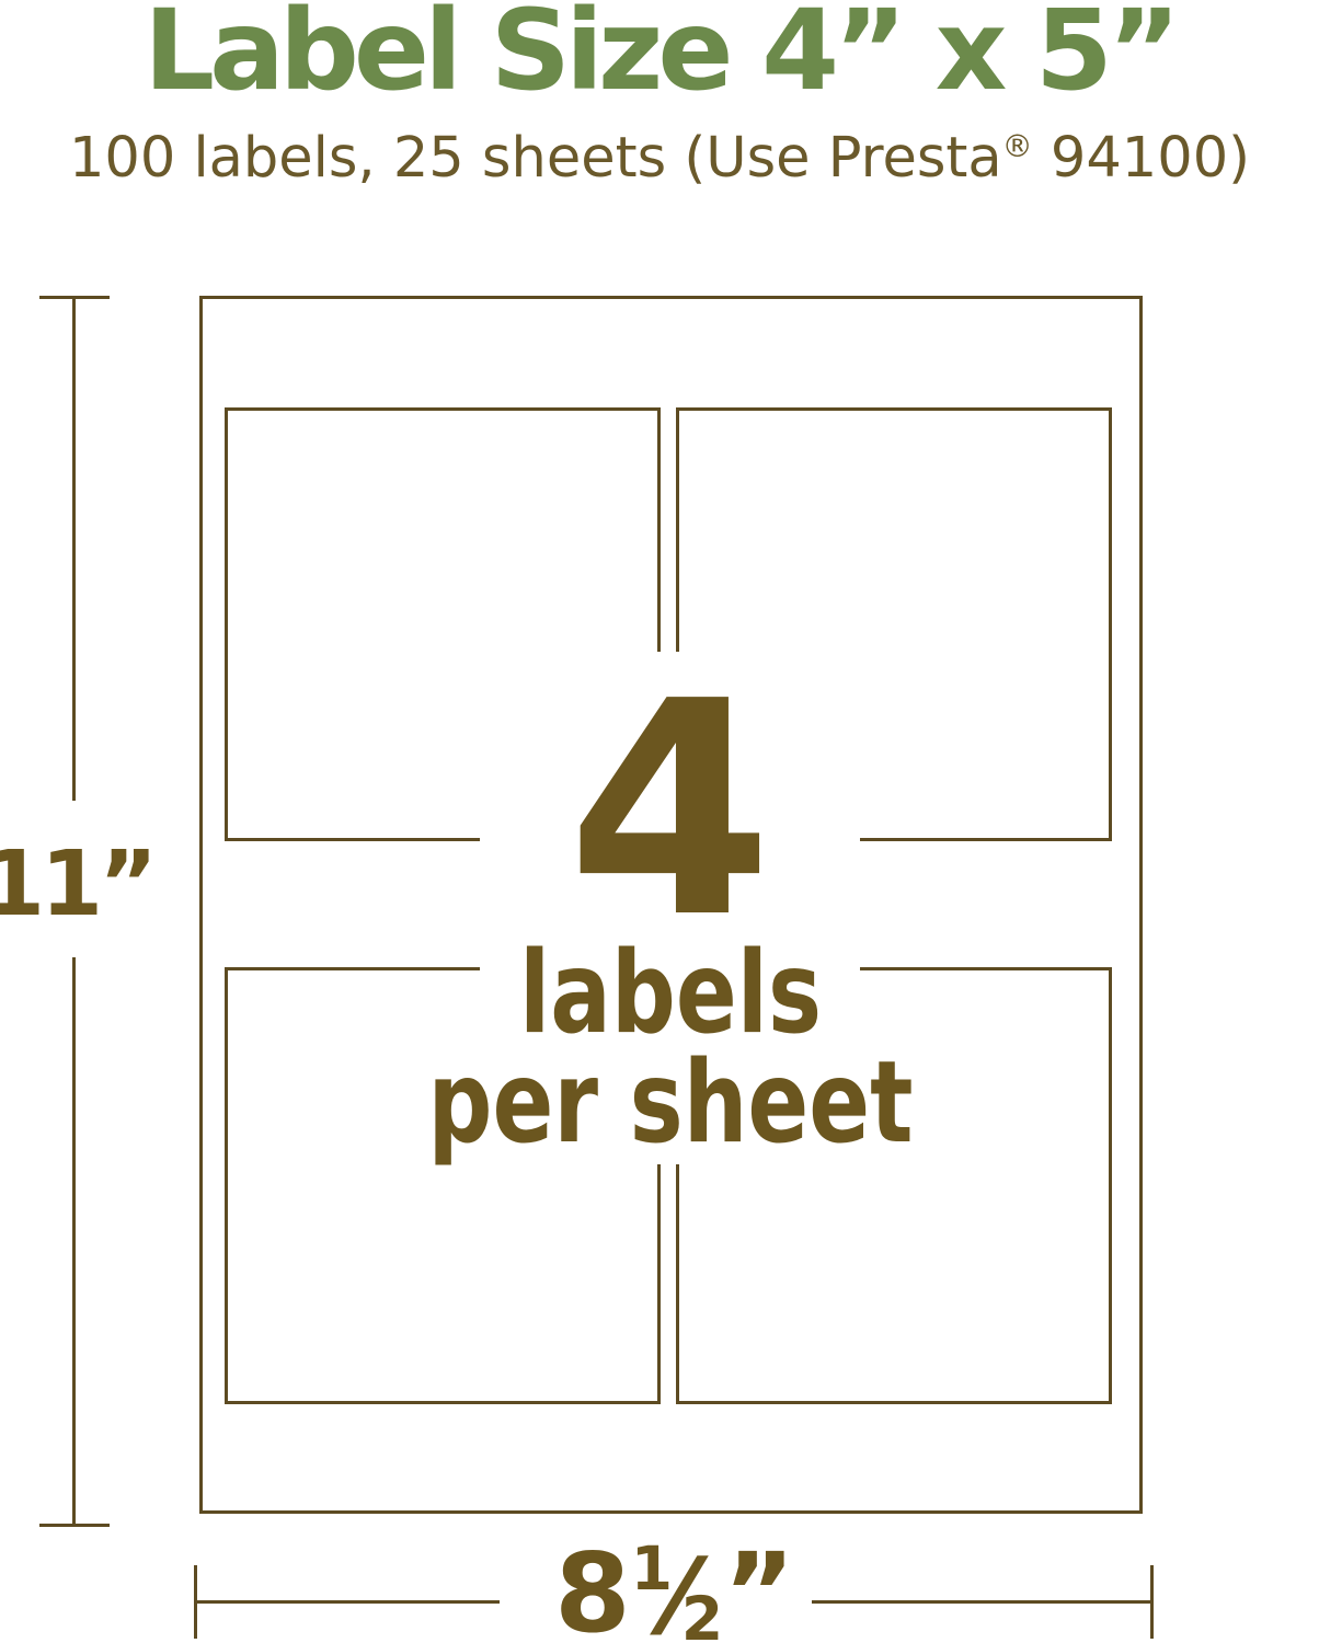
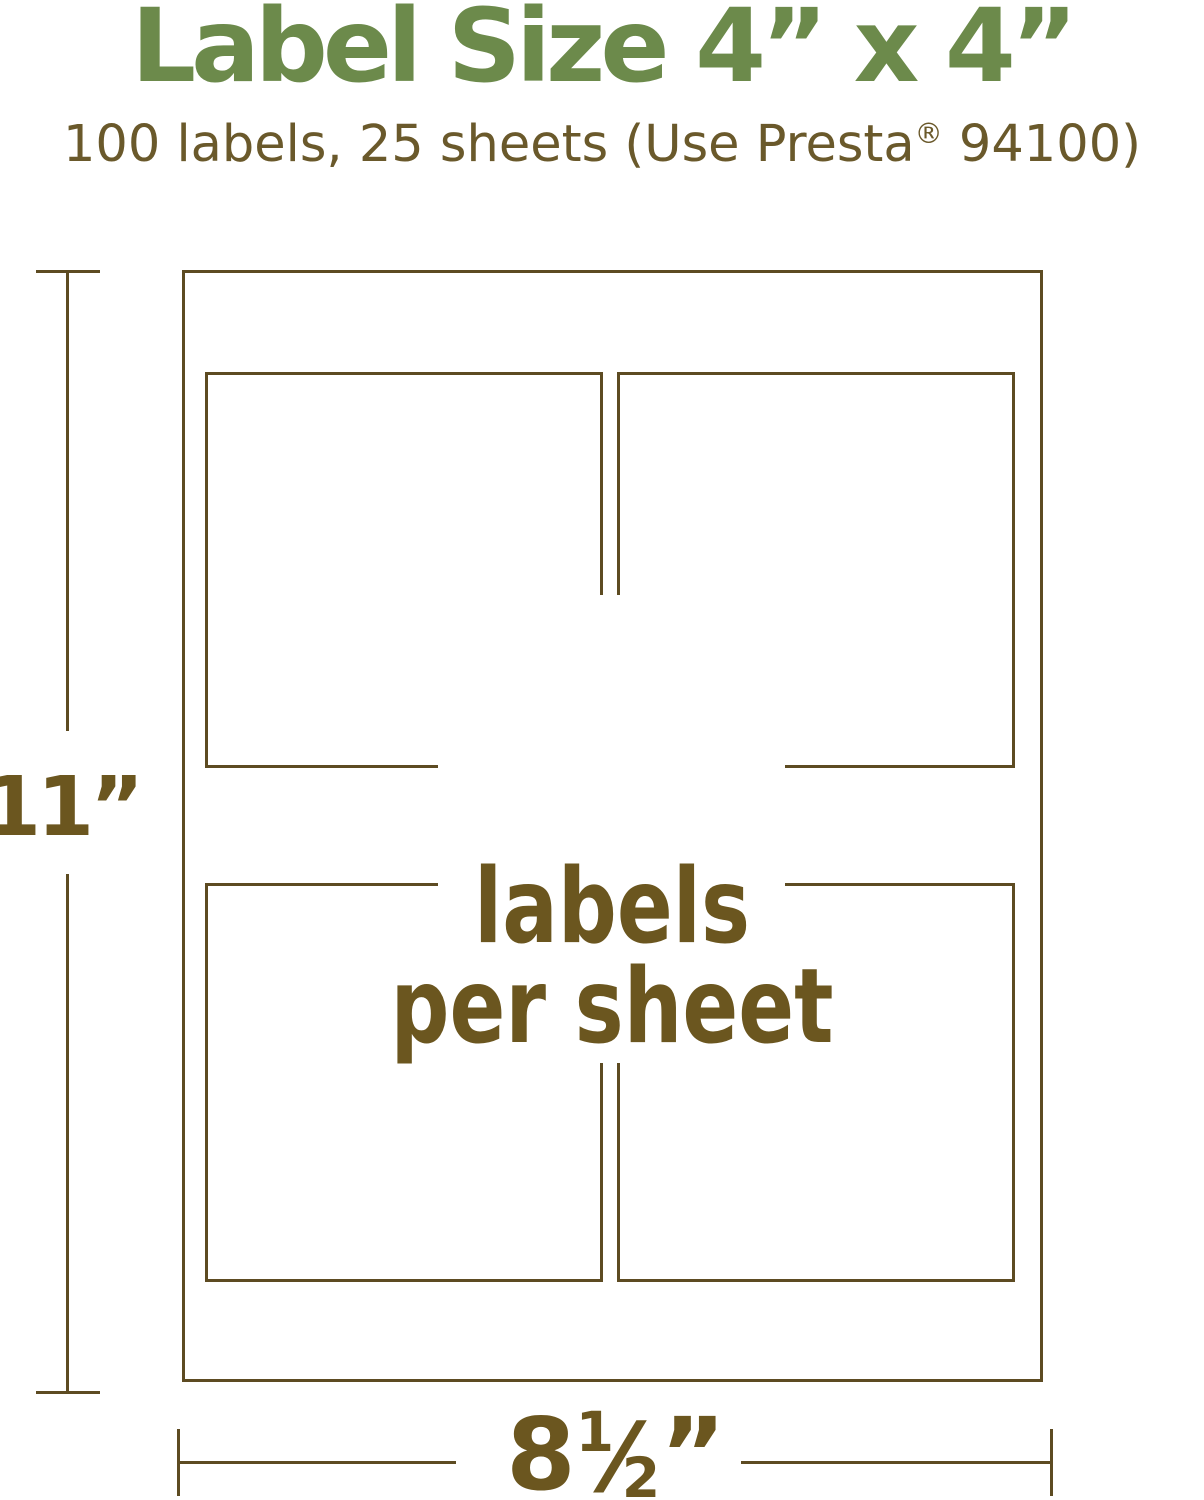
- Label Size 4” x 5”
+ Label Size 4” x 4”
  100 labels, 25 sheets (Use Presta® 94100)
- 4
  labels
  per sheet
  11”
  81⁄2”
